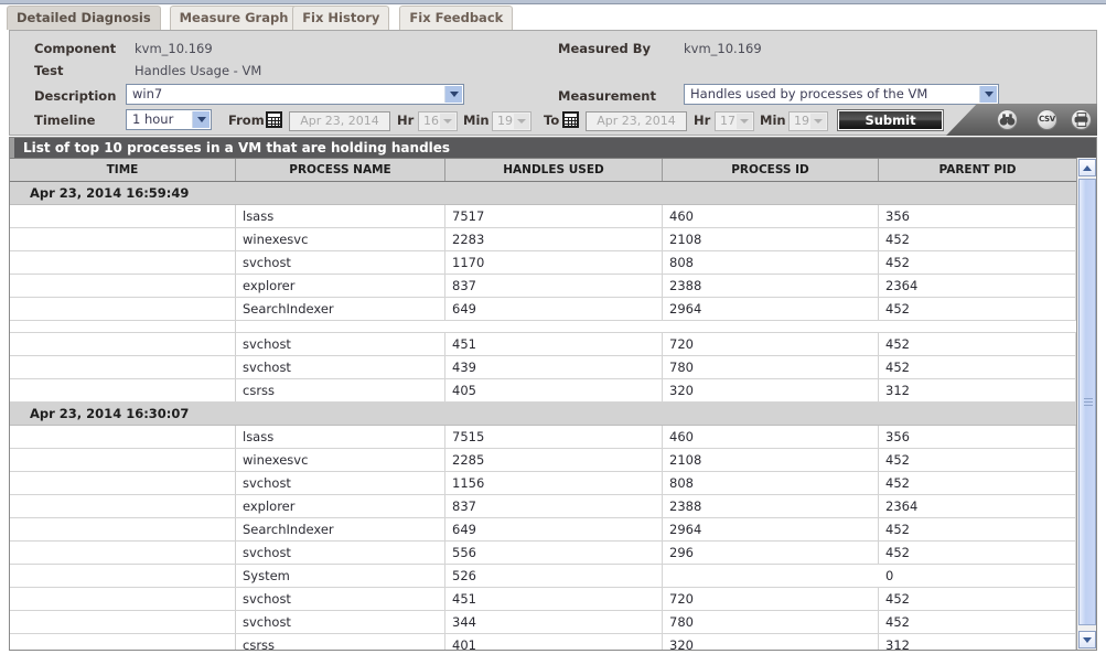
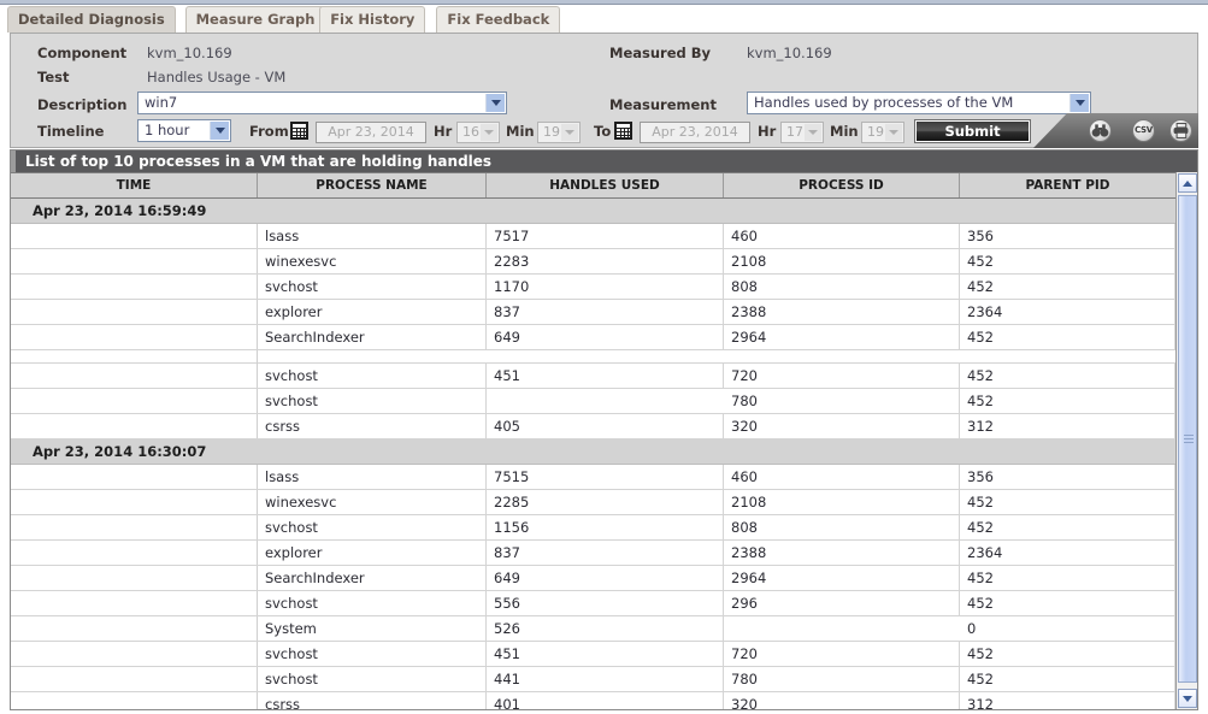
  Detailed Diagnosis
  Measure Graph
  Fix History
  Fix Feedback
  Component
  kvm_10.169
  Measured By
  kvm_10.169
  Test
  Handles Usage - VM
  Description
  win7
  Measurement
  Handles used by processes of the VM
  Timeline
  1 hour
  From
  Apr 23, 2014
  Hr
  16
  Min
  19
  To
  Apr 23, 2014
  Hr
  17
  Min
  19
  Submit
  CSV
  List of top 10 processes in a VM that are holding handles
  TIME
  PROCESS NAME
  HANDLES USED
  PROCESS ID
  PARENT PID
  Apr 23, 2014 16:59:49
  lsass
  7517
  460
  356
  winexesvc
  2283
  2108
  452
  svchost
  1170
  808
  452
  explorer
  837
  2388
  2364
  SearchIndexer
  649
  2964
  452
  svchost
  451
  720
  452
  svchost
- 439
  780
  452
  csrss
  405
  320
  312
  Apr 23, 2014 16:30:07
  lsass
  7515
  460
  356
  winexesvc
  2285
  2108
  452
  svchost
  1156
  808
  452
  explorer
  837
  2388
  2364
  SearchIndexer
  649
  2964
  452
  svchost
  556
  296
  452
  System
  526
  0
  svchost
  451
  720
  452
  svchost
- 344
+ 441
  780
  452
  csrss
  401
  320
  312
